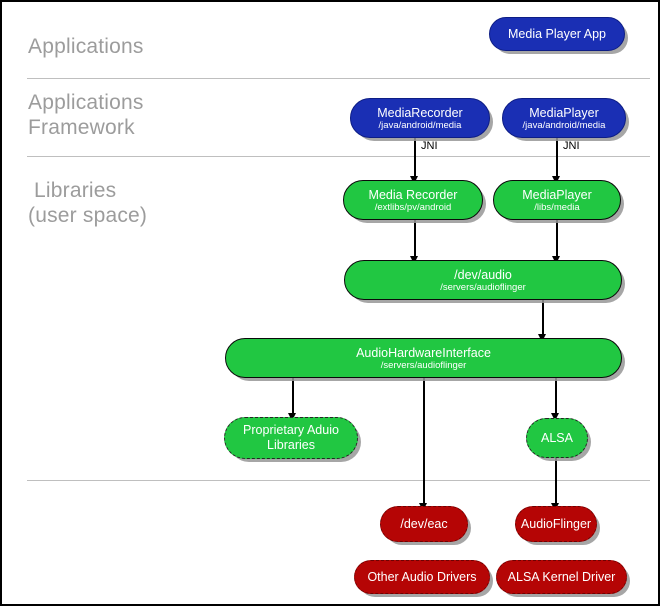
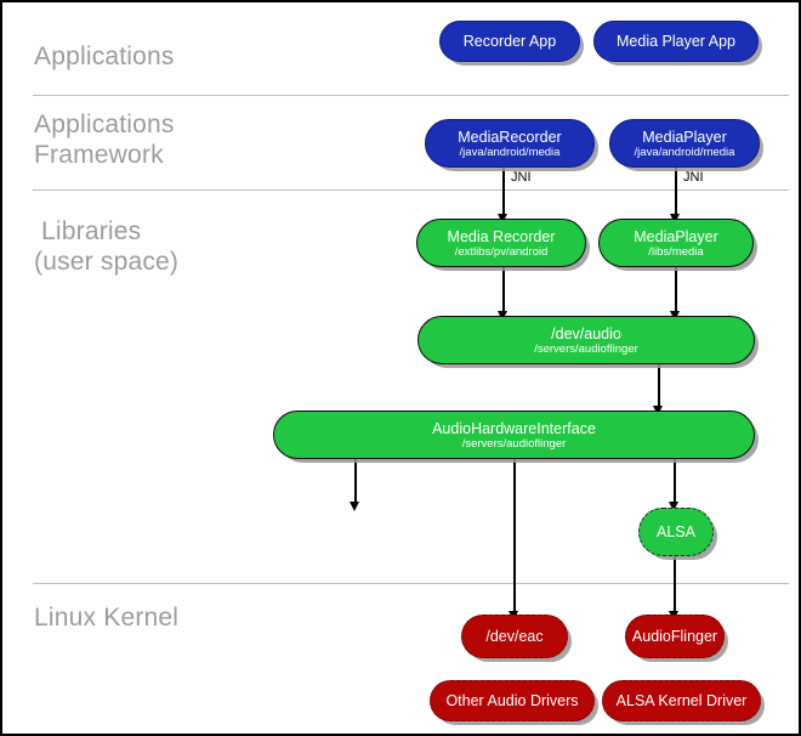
  Applications
  Applications
  Framework
  Libraries
  (user space)
+ Linux Kernel
  JNI
  JNI
+ Recorder App
  Media Player App
  MediaRecorder
  /java/android/media
  MediaPlayer
  /java/android/media
  Media Recorder
  /extlibs/pv/android
  MediaPlayer
  /libs/media
  /dev/audio
  /servers/audioflinger
  AudioHardwareInterface
  /servers/audioflinger
- Proprietary Aduio Libraries
  ALSA
  /dev/eac
  AudioFlinger
  Other Audio Drivers
  ALSA Kernel Driver
